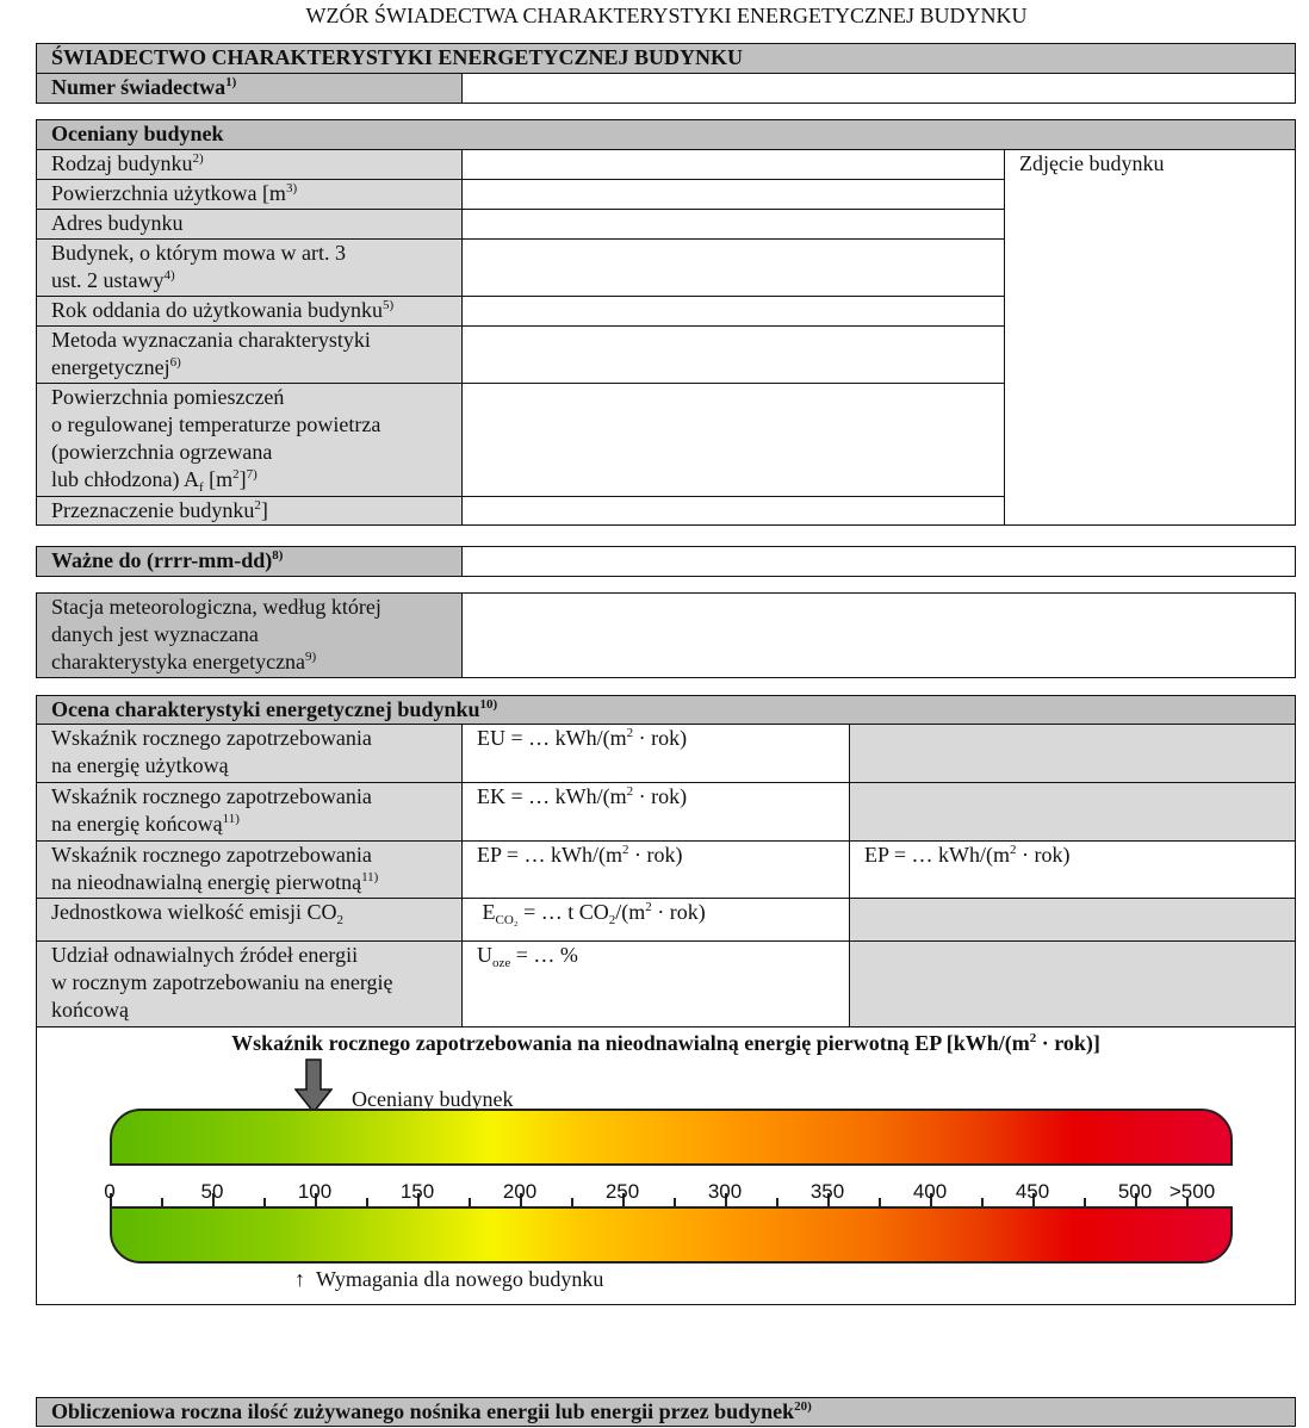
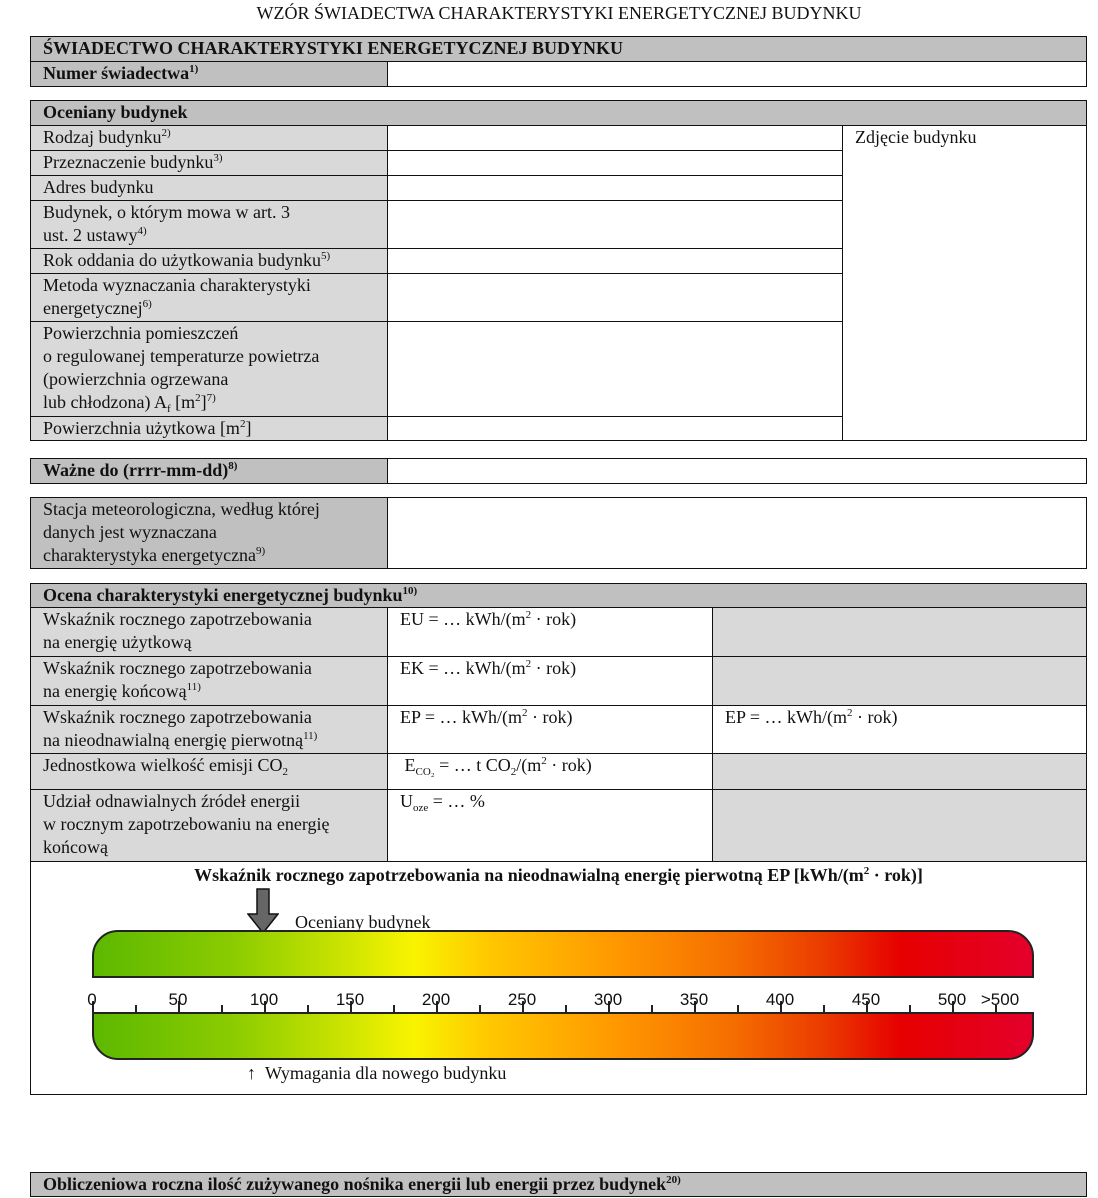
  WZÓR ŚWIADECTWA CHARAKTERYSTYKI ENERGETYCZNEJ BUDYNKU
  ŚWIADECTWO CHARAKTERYSTYKI ENERGETYCZNEJ BUDYNKU
  Numer świadectwa1)
  Oceniany budynek
  Rodzaj budynku2)		Zdjęcie budynku
- Powierzchnia użytkowa [m3)
+ Przeznaczenie budynku3)
  Adres budynku
  Budynek, o którym mowa w art. 3ust. 2 ustawy4)
  Rok oddania do użytkowania budynku5)
  Metoda wyznaczania charakterystykienergetycznej6)
  Powierzchnia pomieszczeńo regulowanej temperaturze powietrza(powierzchnia ogrzewanalub chłodzona) Af [m2]7)
- Przeznaczenie budynku2]
+ Powierzchnia użytkowa [m2]
  Ważne do (rrrr-mm-dd)8)
  Stacja meteorologiczna, według którejdanych jest wyznaczanacharakterystyka energetyczna9)
  Ocena charakterystyki energetycznej budynku10)
  Wskaźnik rocznego zapotrzebowaniana energię użytkową	EU = … kWh/(m2 · rok)
  Wskaźnik rocznego zapotrzebowaniana energię końcową11)	EK = … kWh/(m2 · rok)
  Wskaźnik rocznego zapotrzebowaniana nieodnawialną energię pierwotną11)	EP = … kWh/(m2 · rok)	EP = … kWh/(m2 · rok)
  Jednostkowa wielkość emisji CO2	ECO₂ = … t CO2/(m2 · rok)
  Udział odnawialnych źródeł energiiw rocznym zapotrzebowaniu na energiękońcową	Uoze = … %
  Wskaźnik rocznego zapotrzebowania na nieodnawialną energię pierwotną EP [kWh/(m2 · rok)] Oceniany budynek 0 50 100 150 200 250 300 350 400 450 500 >500 ↑ Wymagania dla nowego budynku
  Obliczeniowa roczna ilość zużywanego nośnika energii lub energii przez budynek20)
